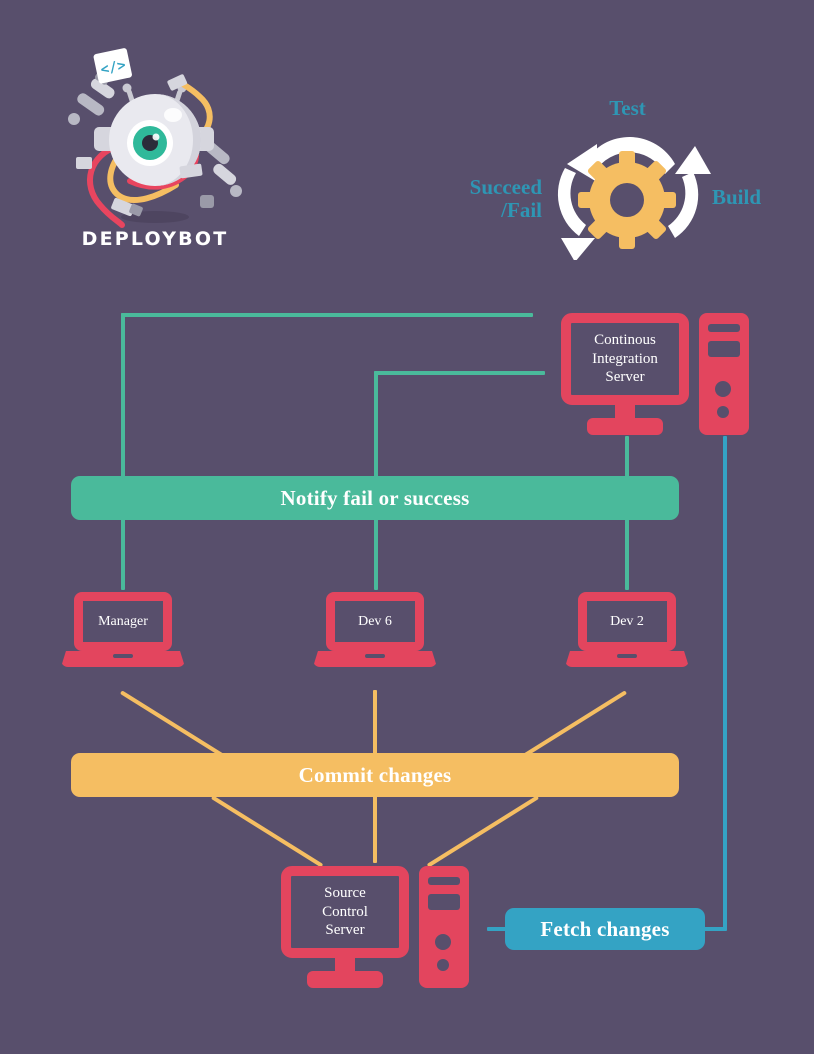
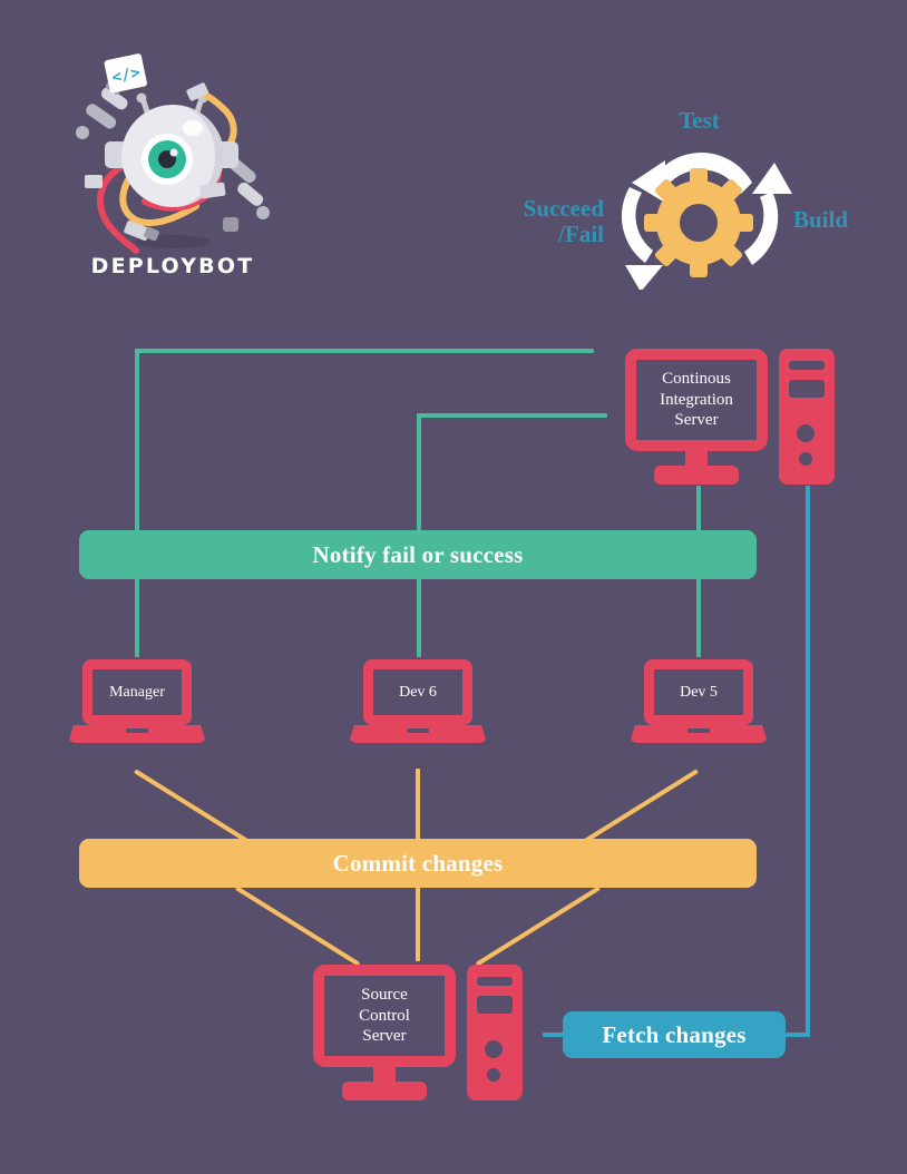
  DEPLOYBOT
  Test
  Build
  Succeed
  /Fail
  Notify fail or success
  Commit changes
  Fetch changes
  Continous
  Integration
  Server
  Manager
  Dev 6
- Dev 2
+ Dev 5
  Source
  Control
  Server
